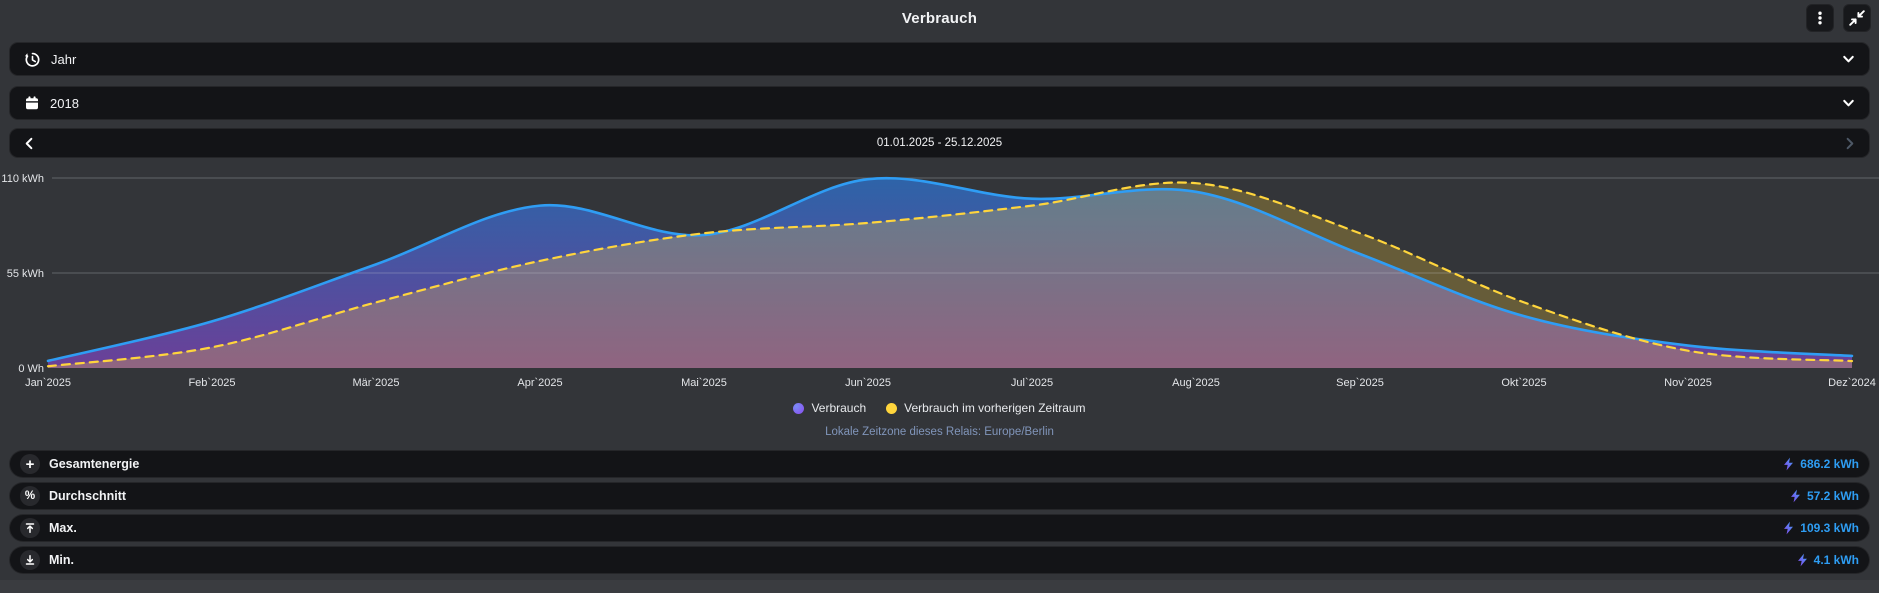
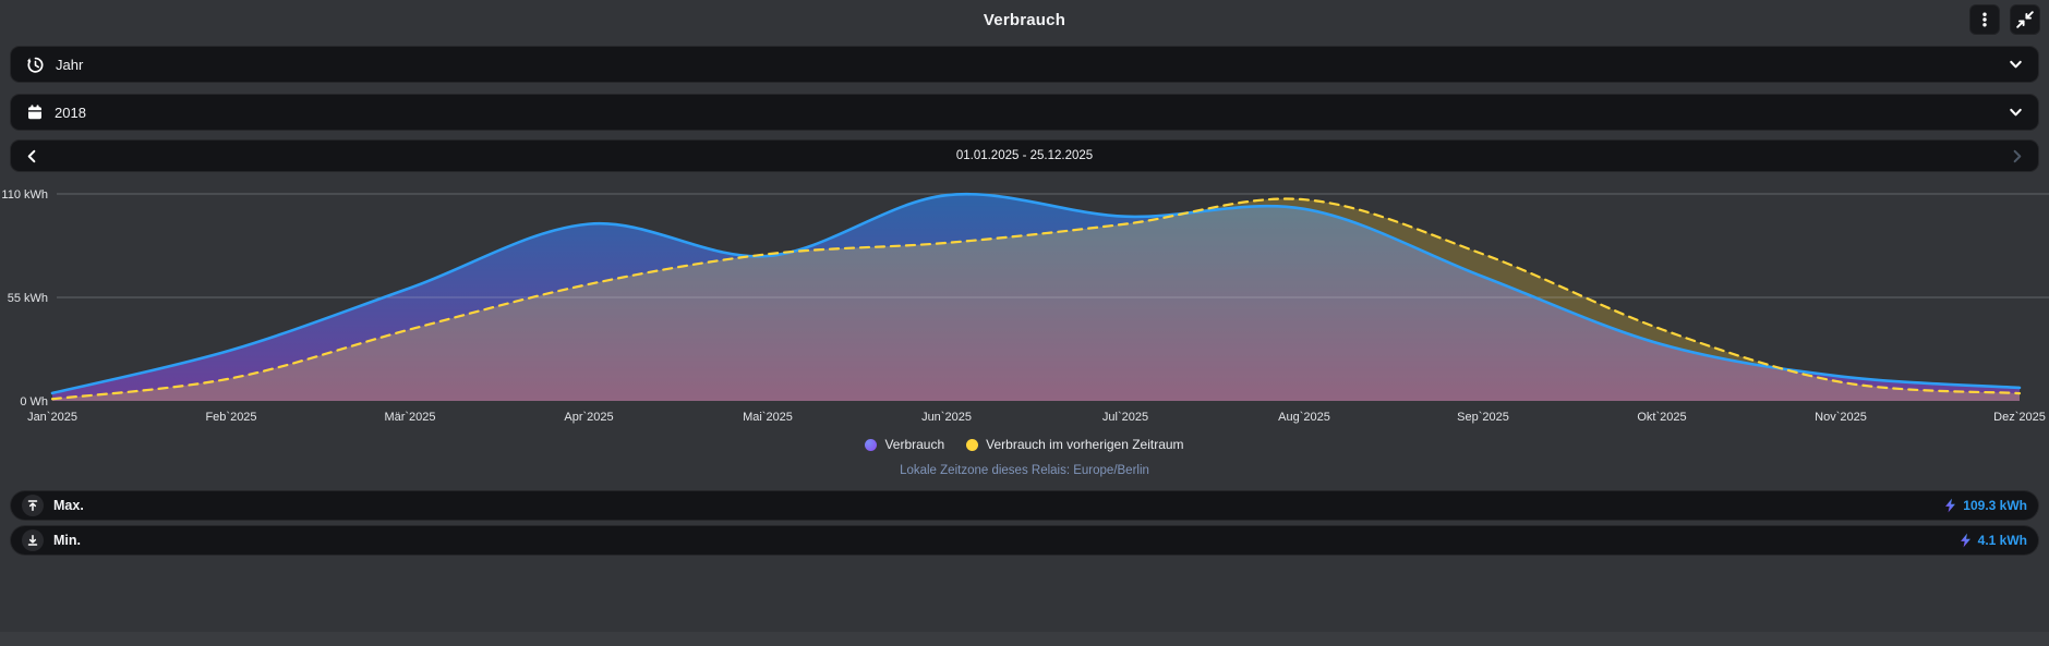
  Verbrauch
  Jahr
  2018
  01.01.2025 - 25.12.2025
  0 Wh
  55 kWh
  110 kWh
  Jan`2025
  Feb`2025
  Mär`2025
  Apr`2025
  Mai`2025
  Jun`2025
  Jul`2025
  Aug`2025
  Sep`2025
  Okt`2025
  Nov`2025
- Dez`2024
+ Dez`2025
  Verbrauch
  Verbrauch im vorherigen Zeitraum
  Lokale Zeitzone dieses Relais: Europe/Berlin
- +
- Gesamtenergie
- 686.2 kWh
- %
- Durchschnitt
- 57.2 kWh
  Max.
  109.3 kWh
  Min.
  4.1 kWh
